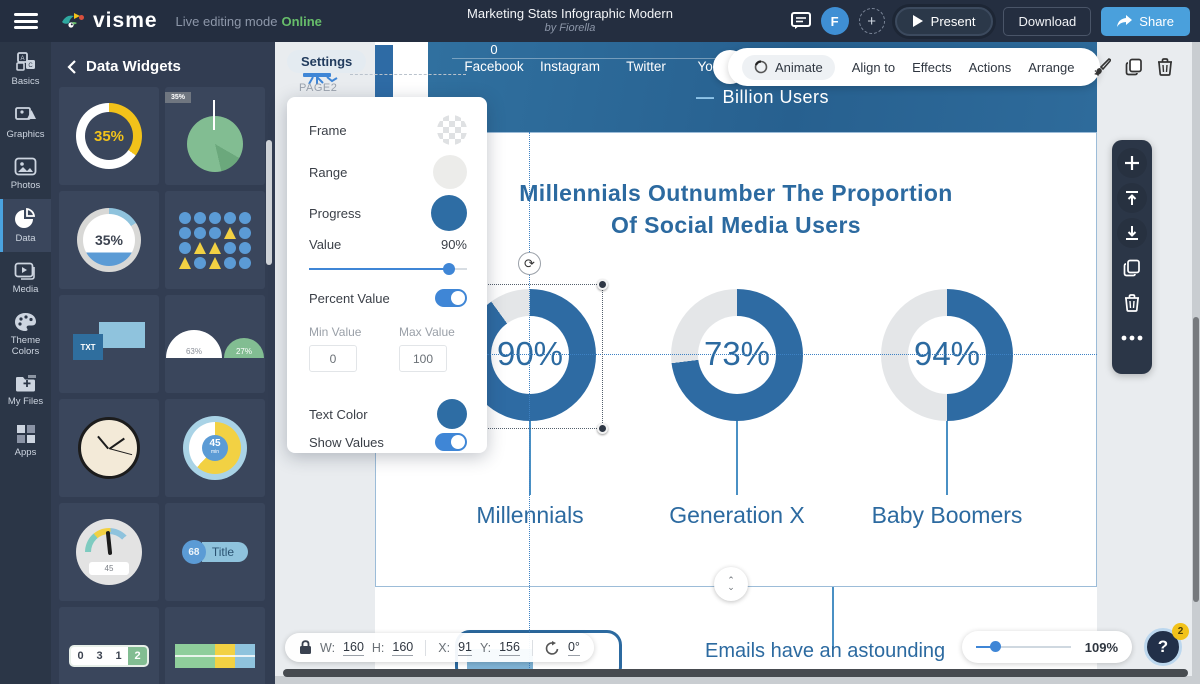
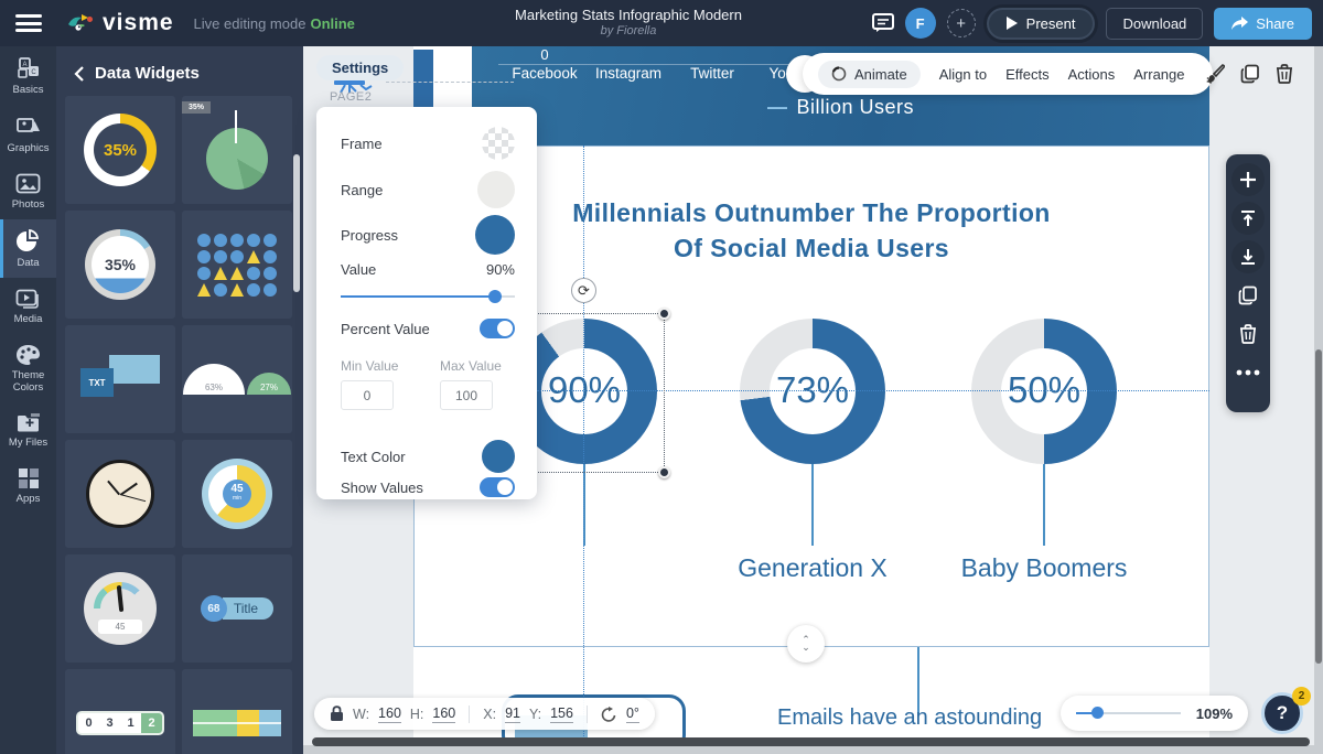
  visme
  Live editing mode Online
  Marketing Stats Infographic Modern
  by Fiorella
  F
  +
  Present
  Download
  Share
  Basics
  Graphics
  Photos
  Data
  Media
  Theme Colors
  My Files
  Apps
  Data Widgets
  35%
  35%
  TXT
  63%
  27%
  45
  45
  68
  Title
  0
  3
  1
  2
  0
  Facebook
  Instagram
  Twitter
  — Billion Users
  Millennials Outnumber The Proportion
  Of Social Media Users
  90%
  73%
- 94%
+ 50%
- Millennials
  Generation X
  Baby Boomers
  ⌃
  ⌄
  Emails have an astounding
  ⟳
  Animate
  Align to
  Effects
  Actions
  Arrange
  W:
  160
  H:
  160
  X:
  91
  Y:
  156
  0°
  109%
  ?
  2
  Settings
  PAGE2
  Frame
  Range
  Progress
  Value
  90%
  Percent Value
  Min Value
  Max Value
  0
  100
  Text Color
  Show Values
